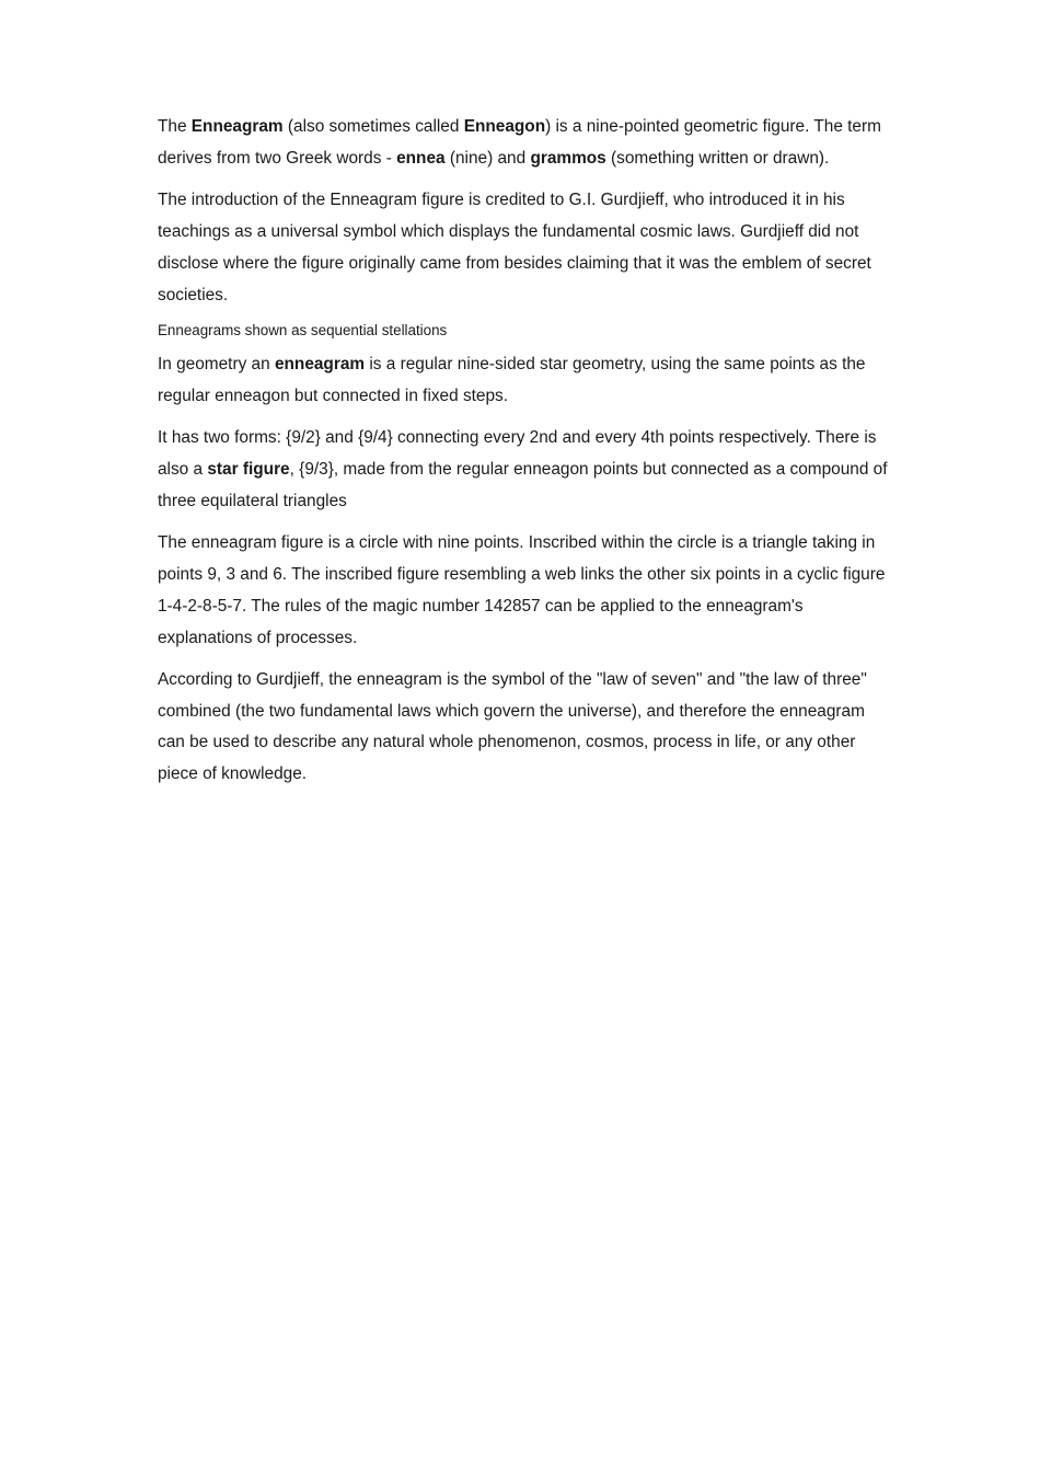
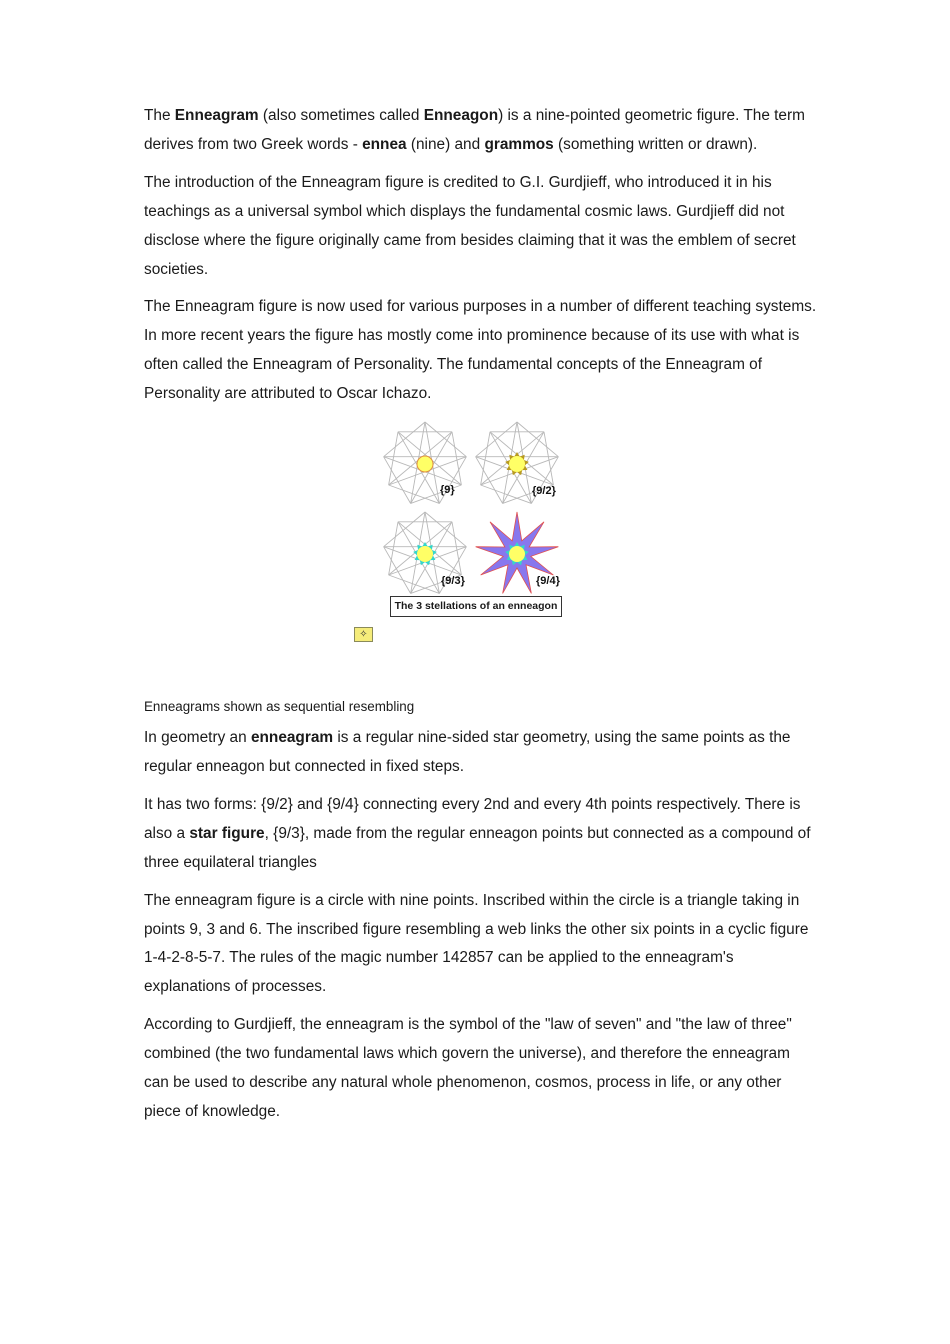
  The Enneagram (also sometimes called Enneagon) is a nine-pointed geometric figure. The term derives from two Greek words - ennea (nine) and grammos (something written or drawn).
  The introduction of the Enneagram figure is credited to G.I. Gurdjieff, who introduced it in his teachings as a universal symbol which displays the fundamental cosmic laws. Gurdjieff did not disclose where the figure originally came from besides claiming that it was the emblem of secret societies.
+ The Enneagram figure is now used for various purposes in a number of different teaching systems. In more recent years the figure has mostly come into prominence because of its use with what is often called the Enneagram of Personality. The fundamental concepts of the Enneagram of Personality are attributed to Oscar Ichazo.
+ {9}
+ {9/2}
+ {9/3}
+ {9/4}
+ The 3 stellations of an enneagon
+ ✧
- Enneagrams shown as sequential stellations
+ Enneagrams shown as sequential resembling
  In geometry an enneagram is a regular nine-sided star geometry, using the same points as the regular enneagon but connected in fixed steps.
  It has two forms: {9/2} and {9/4} connecting every 2nd and every 4th points respectively. There is also a star figure, {9/3}, made from the regular enneagon points but connected as a compound of three equilateral triangles
  The enneagram figure is a circle with nine points. Inscribed within the circle is a triangle taking in points 9, 3 and 6. The inscribed figure resembling a web links the other six points in a cyclic figure 1-4-2-8-5-7. The rules of the magic number 142857 can be applied to the enneagram's explanations of processes.
  According to Gurdjieff, the enneagram is the symbol of the "law of seven" and "the law of three" combined (the two fundamental laws which govern the universe), and therefore the enneagram can be used to describe any natural whole phenomenon, cosmos, process in life, or any other piece of knowledge.
